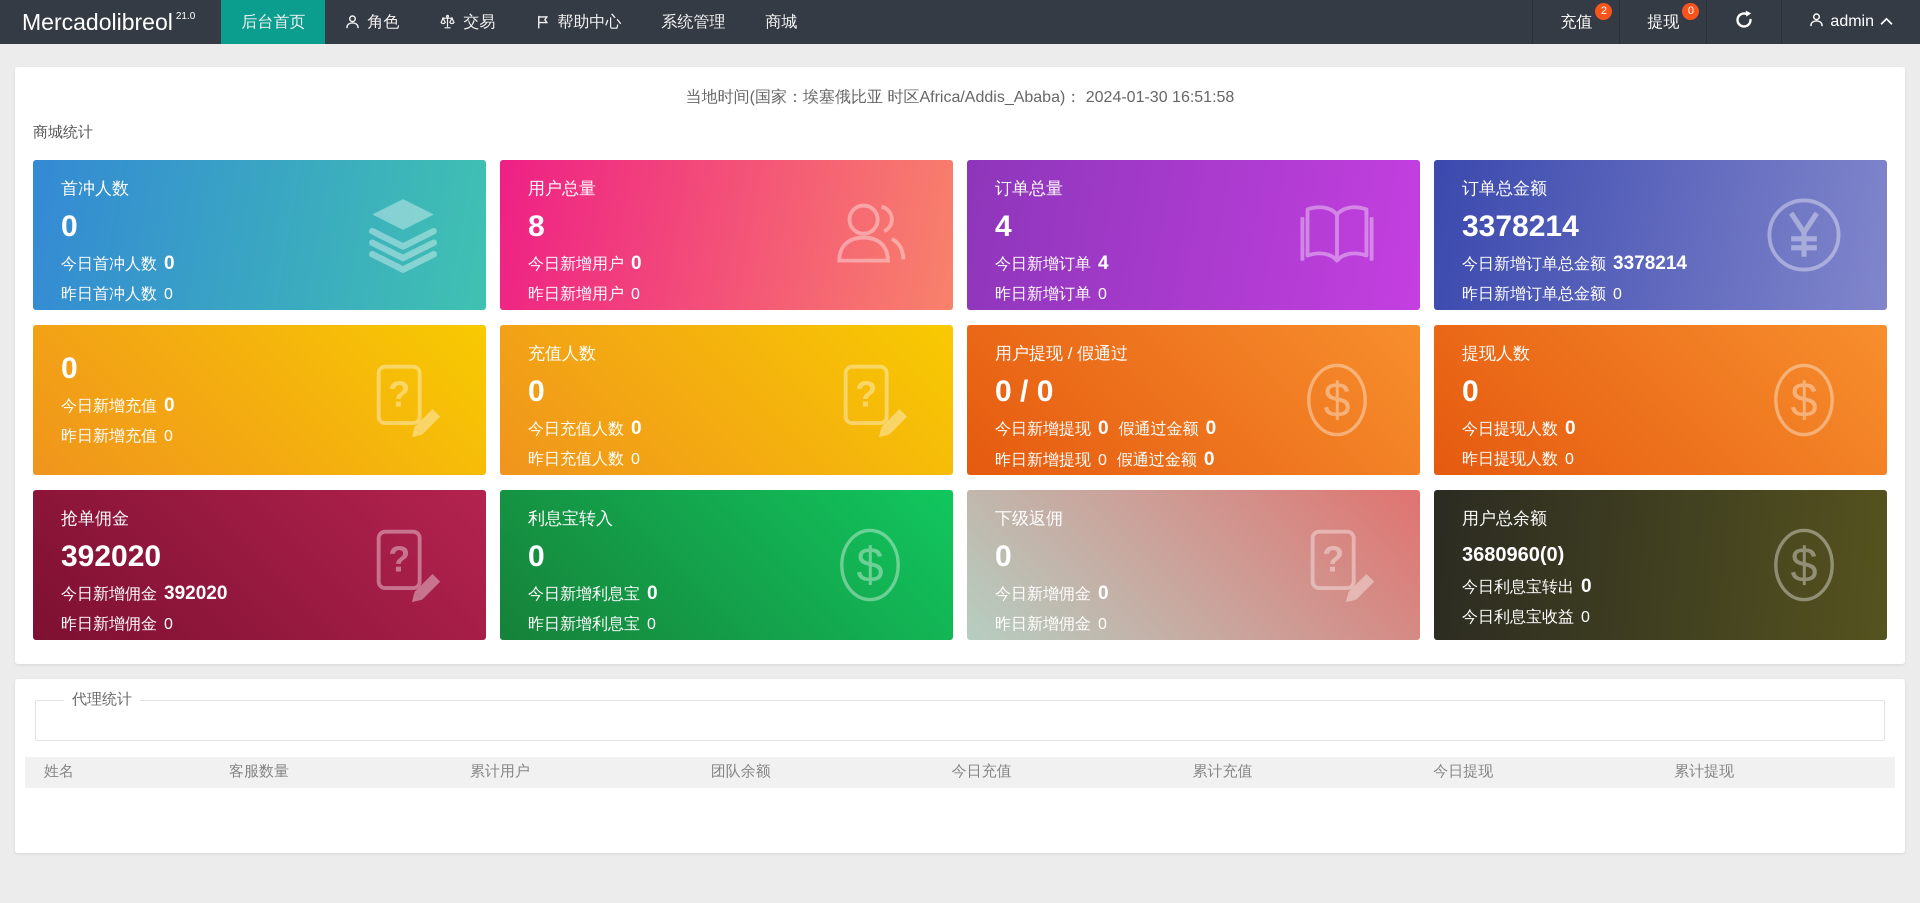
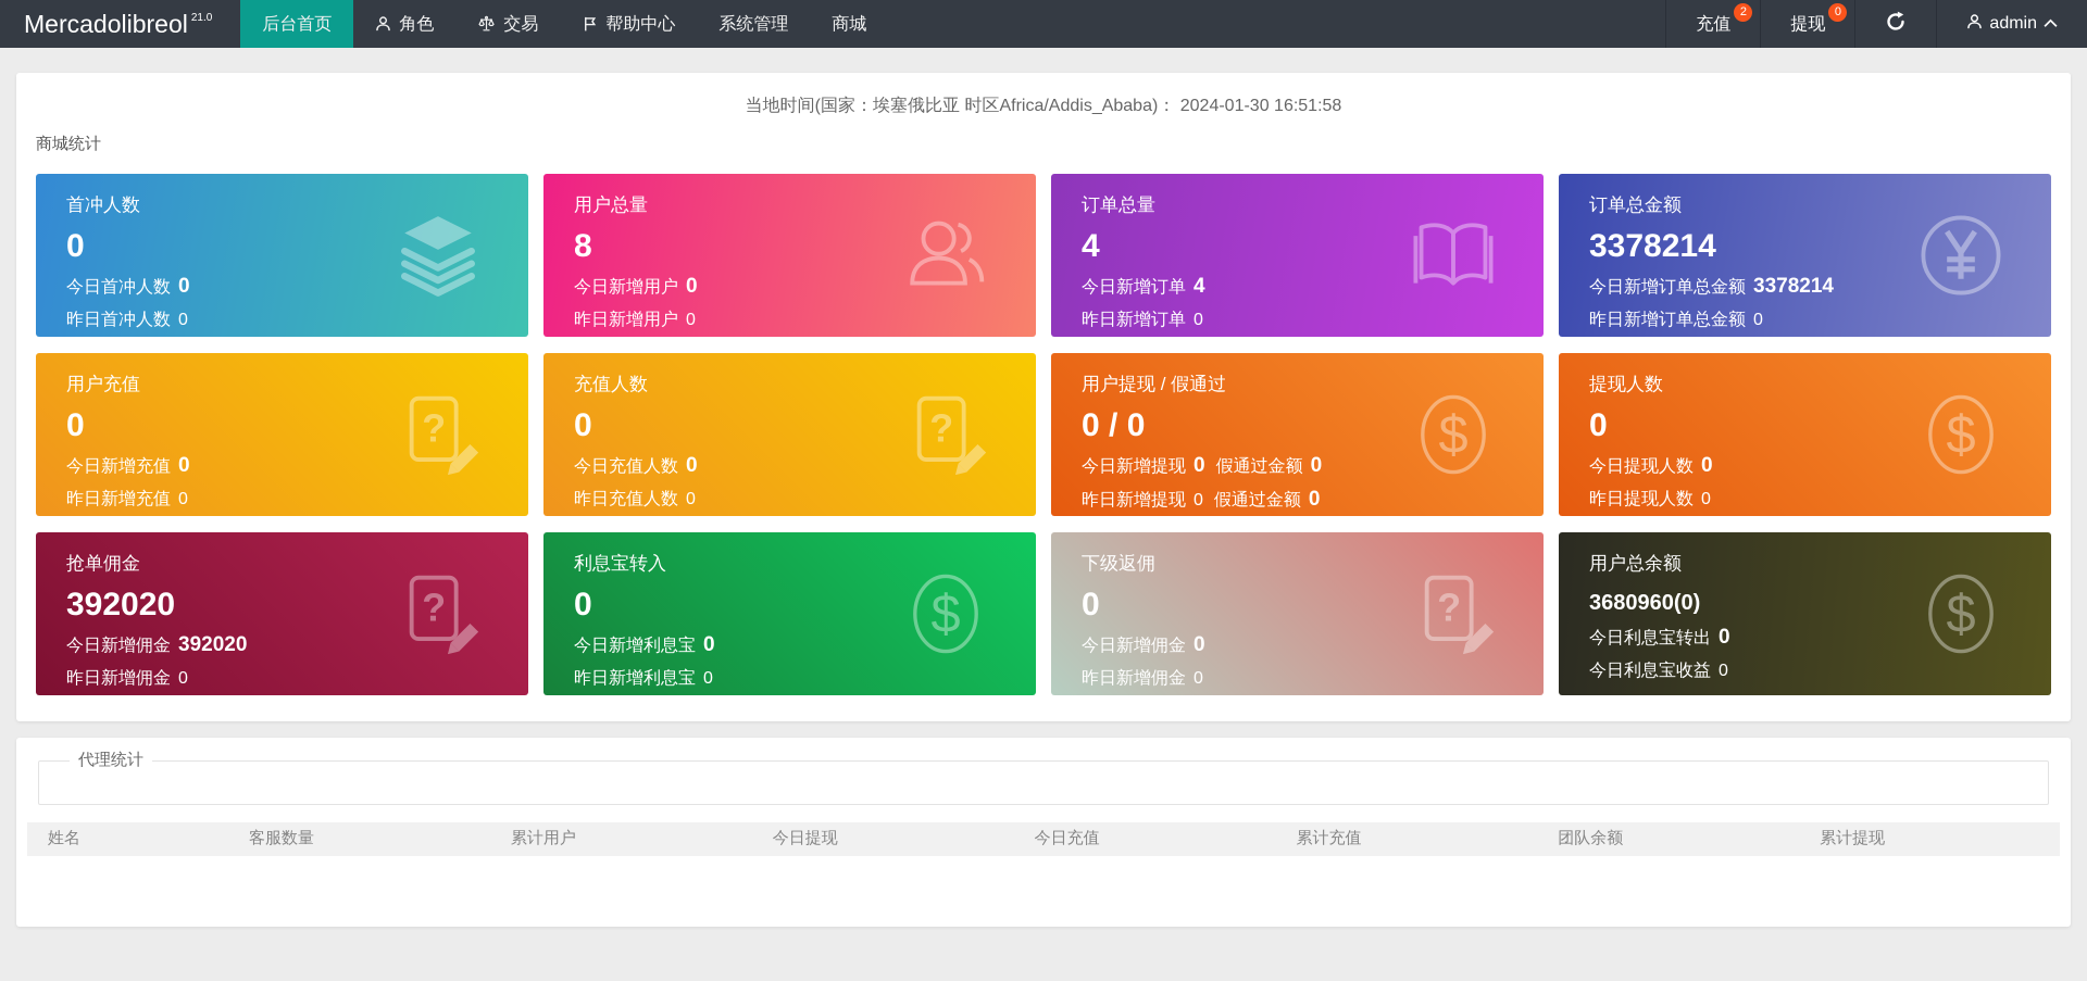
  Mercadolibreol
  21.0
  后台首页
  角色
  交易
  帮助中心
  系统管理
  商城
  充值
  2
  提现
  0
  admin
  当地时间(国家：埃塞俄比亚 时区Africa/Addis_Ababa)： 2024-01-30 16:51:58
  商城统计
  首冲人数
  0
  今日首冲人数
  0
  昨日首冲人数
  0
  用户总量
  8
  今日新增用户
  0
  昨日新增用户
  0
  订单总量
  4
  今日新增订单
  4
  昨日新增订单
  0
  订单总金额
  3378214
  今日新增订单总金额
  3378214
  昨日新增订单总金额
  0
+ 用户充值
  0
  今日新增充值
  0
  昨日新增充值
  0
  ?
  充值人数
  0
  今日充值人数
  0
  昨日充值人数
  0
  ?
  用户提现 / 假通过
  0 / 0
  今日新增提现
  0
  假通过金额
  0
  昨日新增提现
  0
  假通过金额
  0
  $
  提现人数
  0
  今日提现人数
  0
  昨日提现人数
  0
  $
  抢单佣金
  392020
  今日新增佣金
  392020
  昨日新增佣金
  0
  ?
  利息宝转入
  0
  今日新增利息宝
  0
  昨日新增利息宝
  0
  $
  下级返佣
  0
  今日新增佣金
  0
  昨日新增佣金
  0
  ?
  用户总余额
  3680960(0)
  今日利息宝转出
  0
  今日利息宝收益
  0
  $
  代理统计
  姓名
  客服数量
  累计用户
- 团队余额
+ 今日提现
  今日充值
  累计充值
- 今日提现
+ 团队余额
  累计提现
